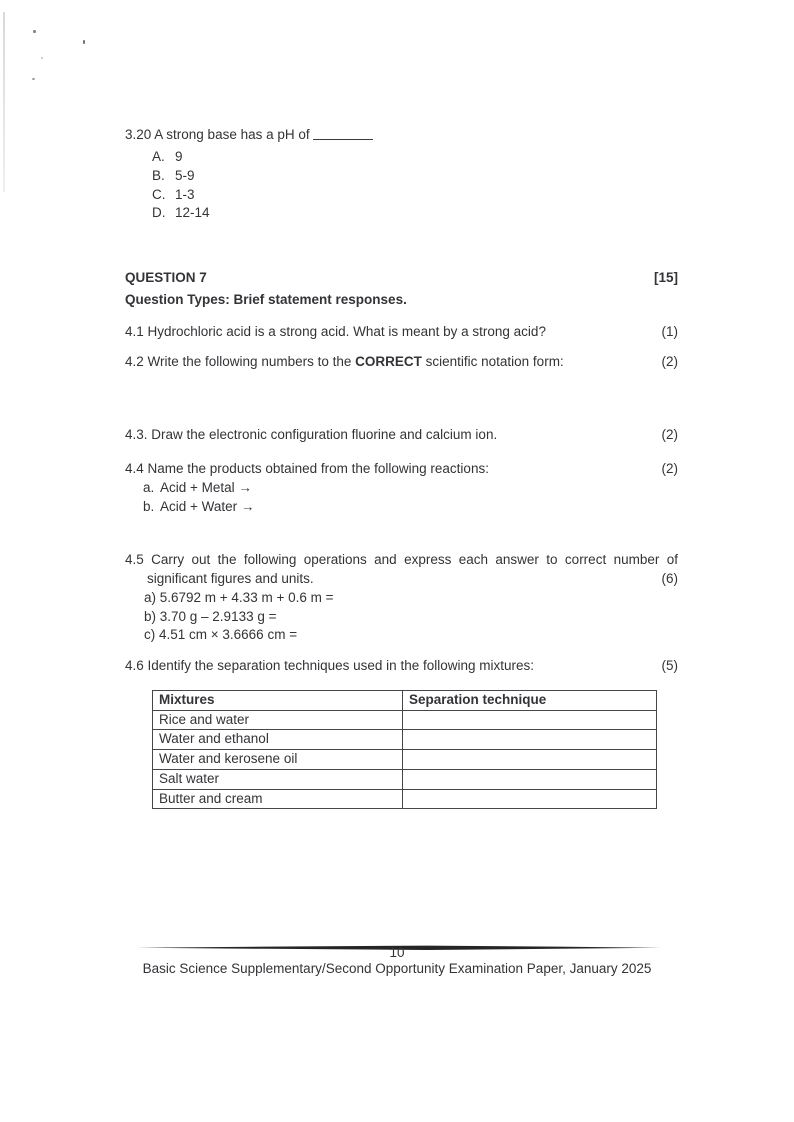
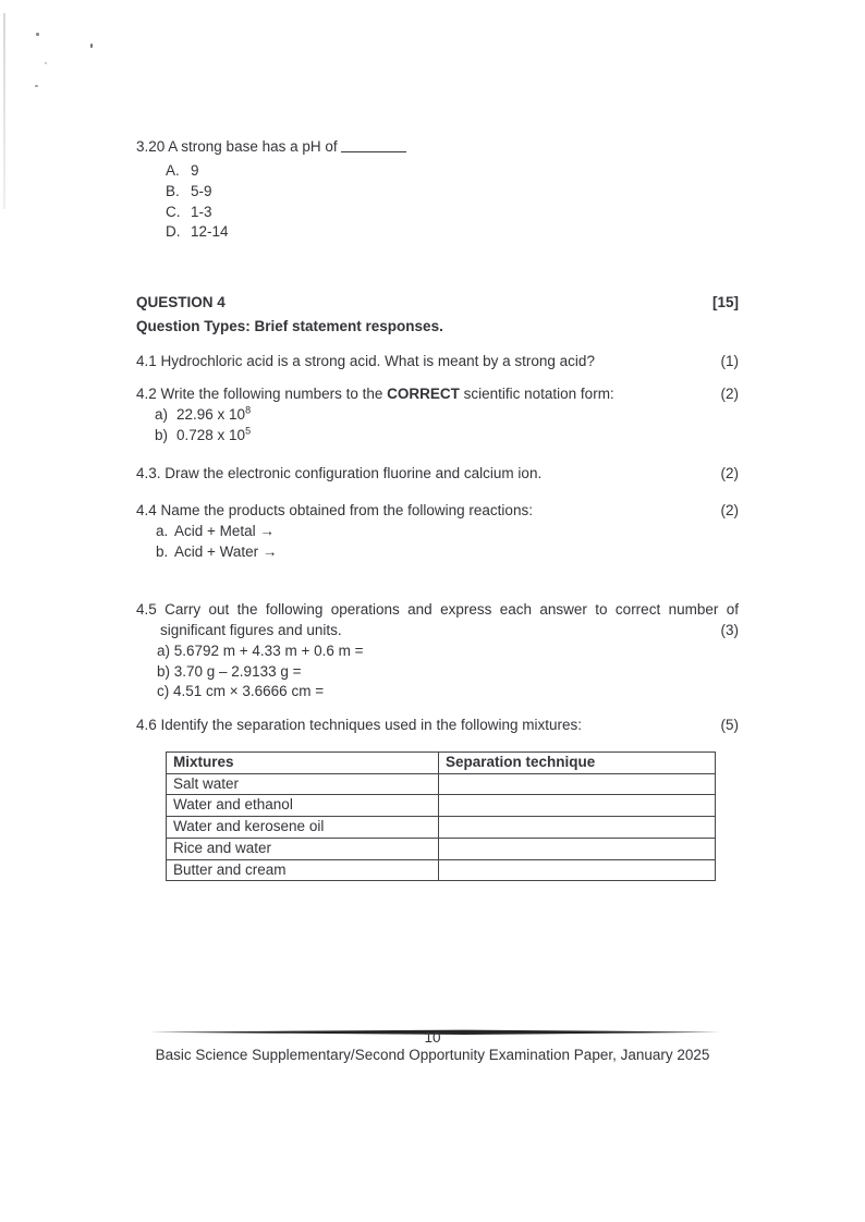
  3.20 A strong base has a pH of
  A. 9
  B. 5-9
  C. 1-3
  D. 12-14
- QUESTION 7
+ QUESTION 4
  [15]
  Question Types: Brief statement responses.
  4.1 Hydrochloric acid is a strong acid. What is meant by a strong acid?
  (1)
  4.2 Write the following numbers to the CORRECT scientific notation form:
  (2)
+ a) 22.96 x 108
+ b) 0.728 x 105
  4.3. Draw the electronic configuration fluorine and calcium ion.
  (2)
  4.4 Name the products obtained from the following reactions:
  (2)
  a. Acid + Metal →
  b. Acid + Water →
  4.5 Carry out the following operations and express each answer to correct number of
  significant figures and units.
- (6)
+ (3)
  a) 5.6792 m + 4.33 m + 0.6 m =
  b) 3.70 g – 2.9133 g =
  c) 4.51 cm × 3.6666 cm =
  4.6 Identify the separation techniques used in the following mixtures:
  (5)
  Mixtures	Separation technique
- Rice and water
+ Salt water
  Water and ethanol
  Water and kerosene oil
- Salt water
+ Rice and water
  Butter and cream
  10
  Basic Science Supplementary/Second Opportunity Examination Paper, January 2025
